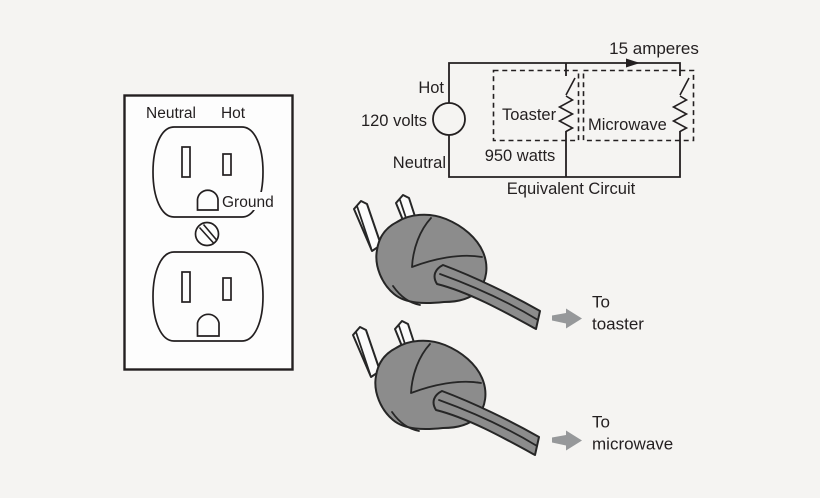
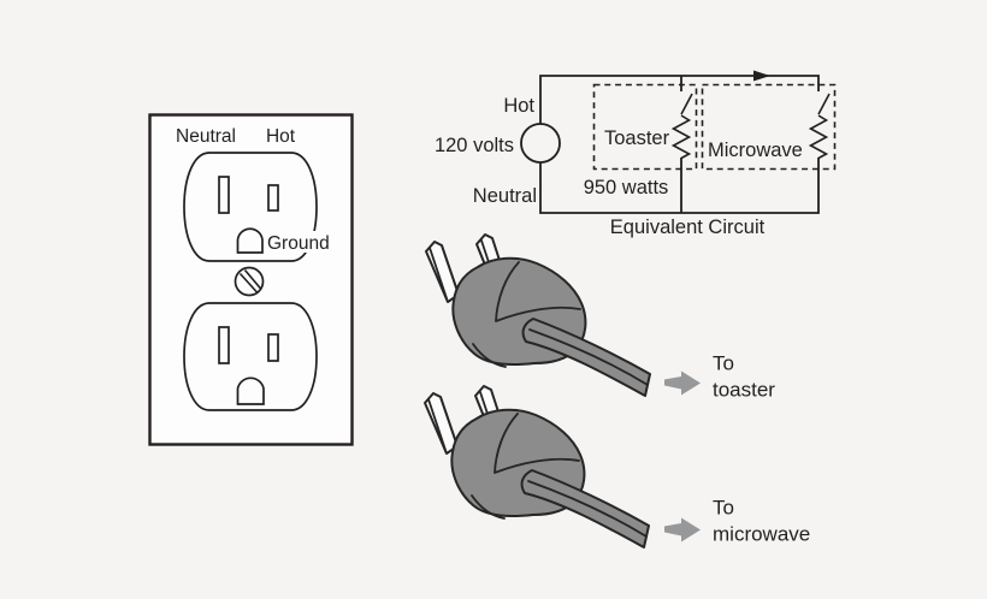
  Neutral
  Hot
  Ground
  Hot
  120 volts
  Neutral
- 15 amperes
  Toaster
  Microwave
  950 watts
  Equivalent Circuit
  To
  toaster
  To
  microwave
